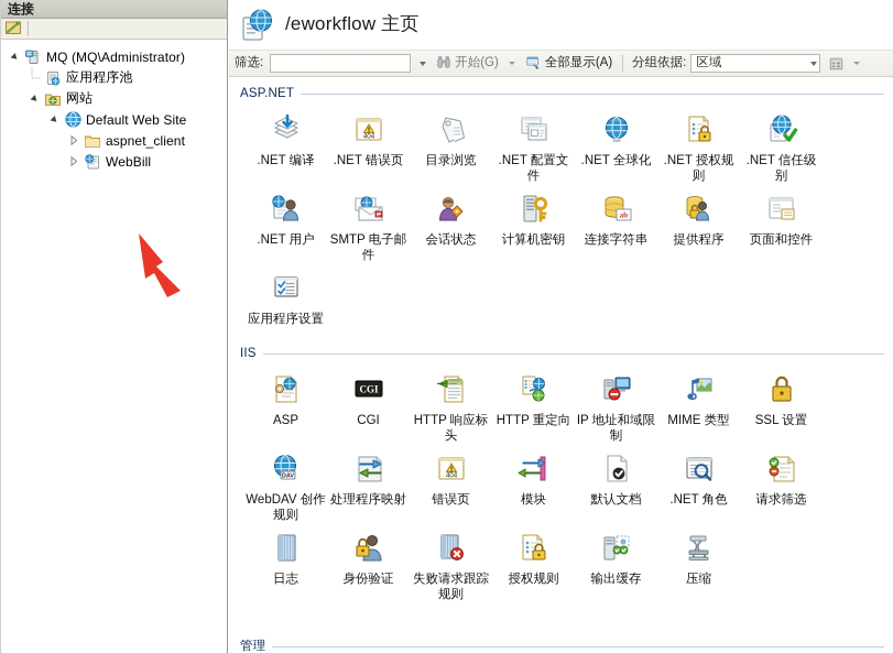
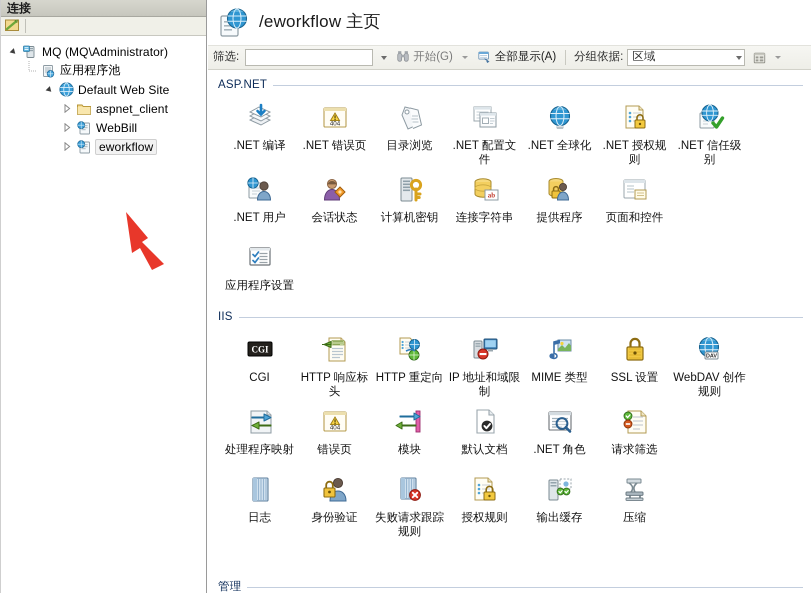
  连接
  MQ (MQ\Administrator)
  应用程序池
- 网站
  Default Web Site
  aspnet_client
  WebBill
+ eworkflow
  /eworkflow 主页
  筛选:
  开始(G)
  全部显示(A)
  分组依据:
  区域
  ASP.NET
  .NET 编译
  .NET 错误页
  目录浏览
  .NET 配置文件
  .NET 全球化
  .NET 授权规则
  .NET 信任级别
  .NET 用户
- SMTP 电子邮件
  会话状态
  计算机密钥
  ab
  连接字符串
  提供程序
  页面和控件
  应用程序设置
  IIS
- ASP
  CGI
  CGI
  HTTP 响应标头
  HTTP 重定向
  IP 地址和域限制
  MIME 类型
  SSL 设置
  WebDAV 创作规则
  处理程序映射
  错误页
  模块
  默认文档
  .NET 角色
  请求筛选
  日志
  身份验证
  失败请求跟踪规则
  授权规则
  输出缓存
  压缩
  管理
